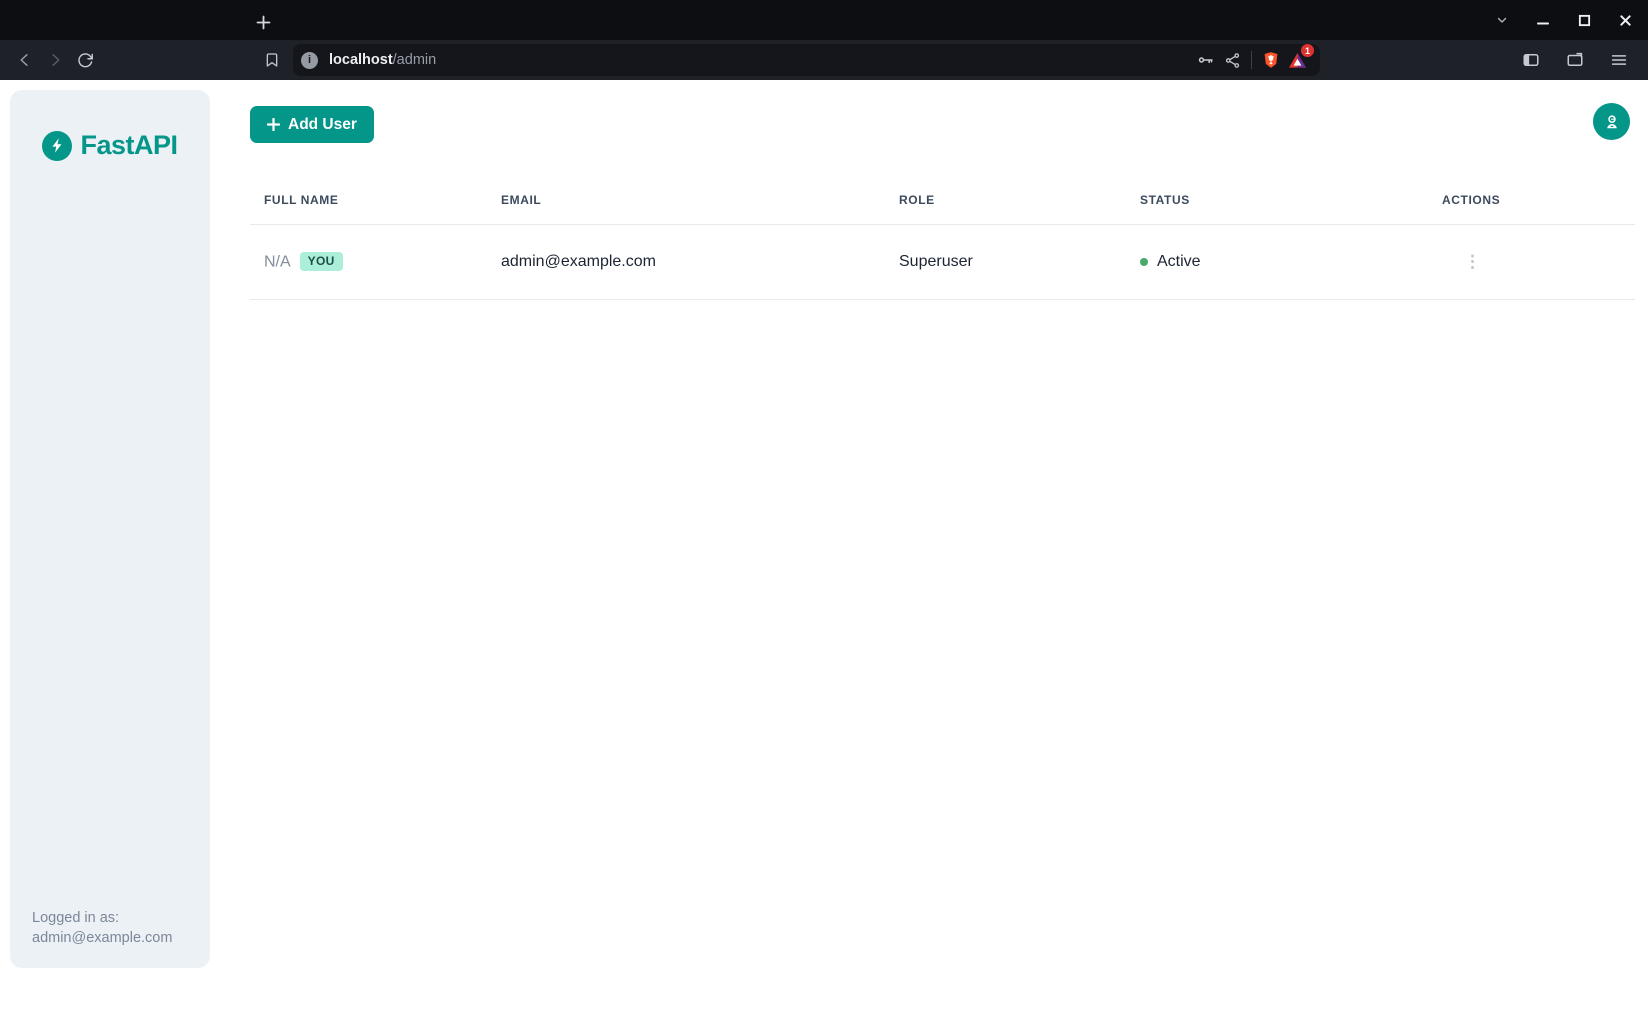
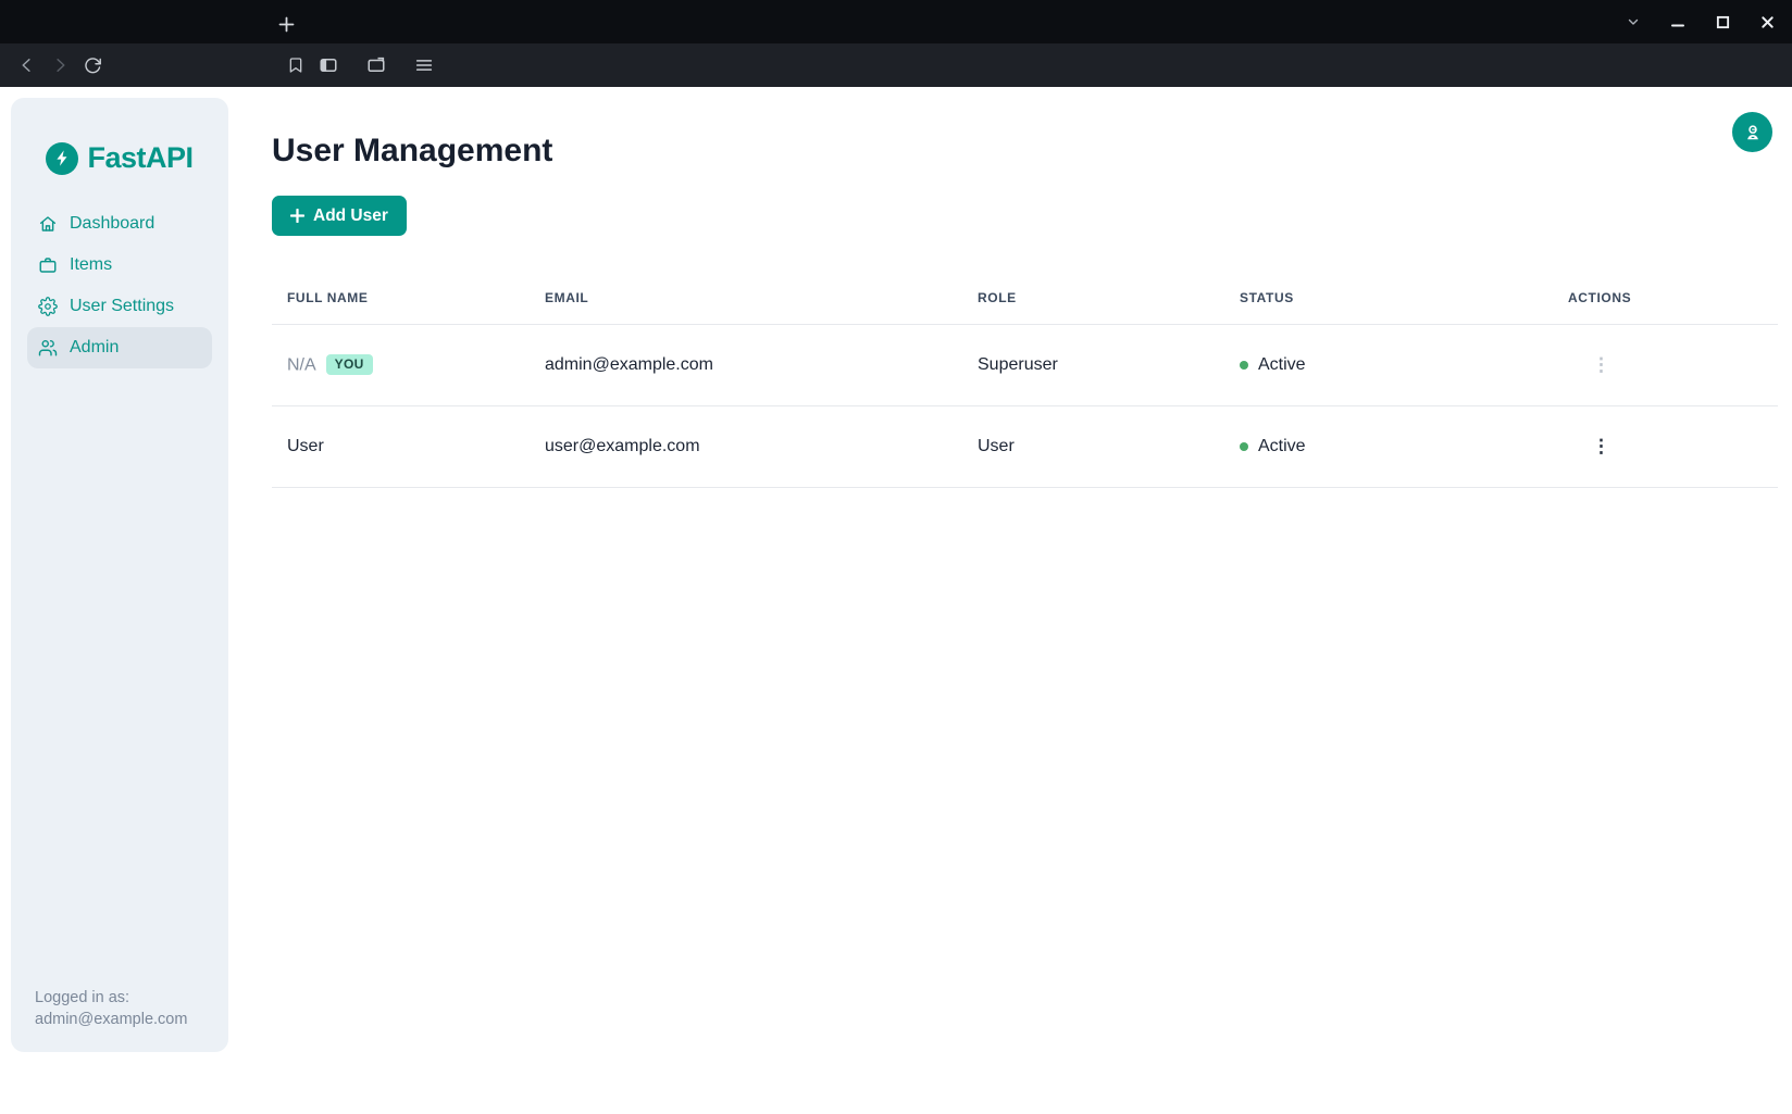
- i
- localhost/admin
- 1
  FastAPI
+ Dashboard
+ Items
+ User Settings
+ Admin
  Logged in as:
  admin@example.com
+ User Management
  Add User
  FULL NAME	EMAIL	ROLE	STATUS	ACTIONS
  N/A YOU	admin@example.com	Superuser	Active	⋮
+ User	user@example.com	User	Active	⋮
